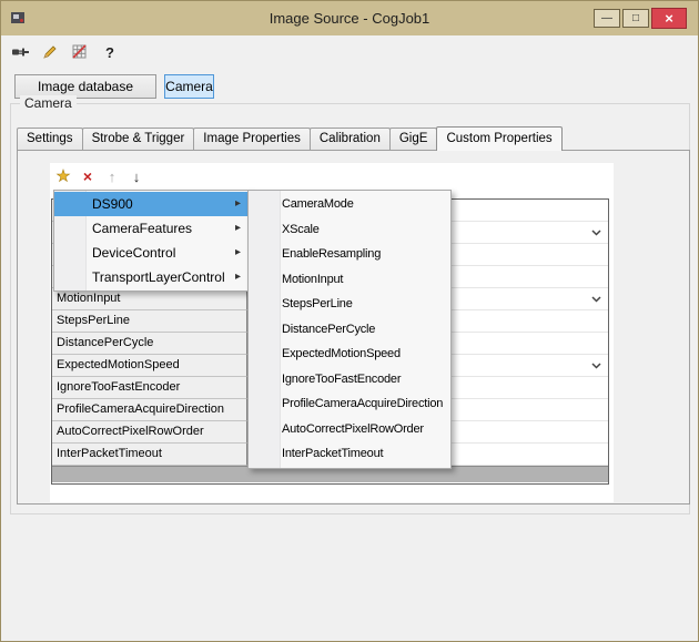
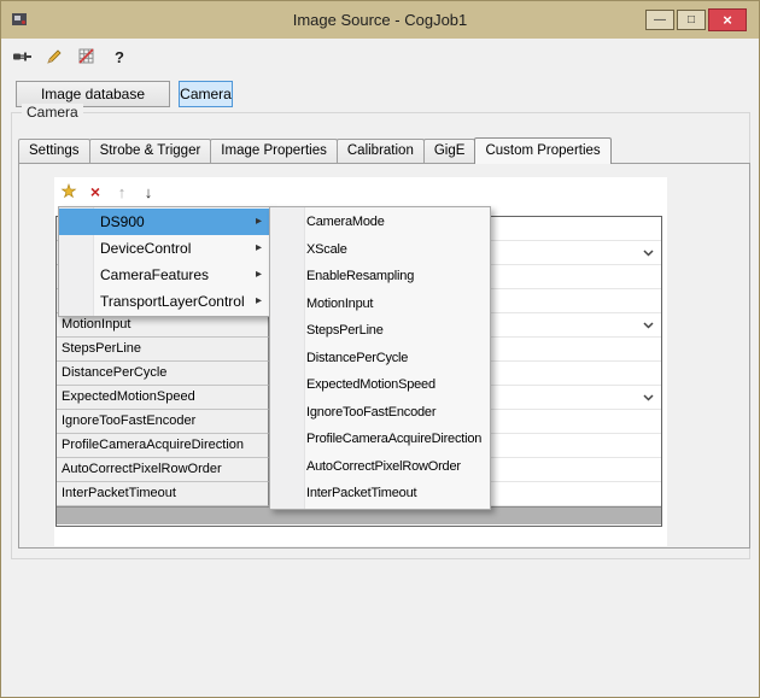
  Image Source - CogJob1
  —
  □
  ×
  ?
  Image database
  Camera
  Camera
  Settings
  Strobe & Trigger
  Image Properties
  Calibration
  GigE
  Custom Properties
  ×
  ↑
  ↓
  MotionInput
  StepsPerLine
  DistancePerCycle
  ExpectedMotionSpeed
  IgnoreTooFastEncoder
  ProfileCameraAcquireDirection
  AutoCorrectPixelRowOrder
  InterPacketTimeout
  DS900
  ▸
- CameraFeatures
+ DeviceControl
  ▸
- DeviceControl
+ CameraFeatures
  ▸
  TransportLayerControl
  ▸
  CameraMode
  XScale
  EnableResampling
  MotionInput
  StepsPerLine
  DistancePerCycle
  ExpectedMotionSpeed
  IgnoreTooFastEncoder
  ProfileCameraAcquireDirection
  AutoCorrectPixelRowOrder
  InterPacketTimeout
